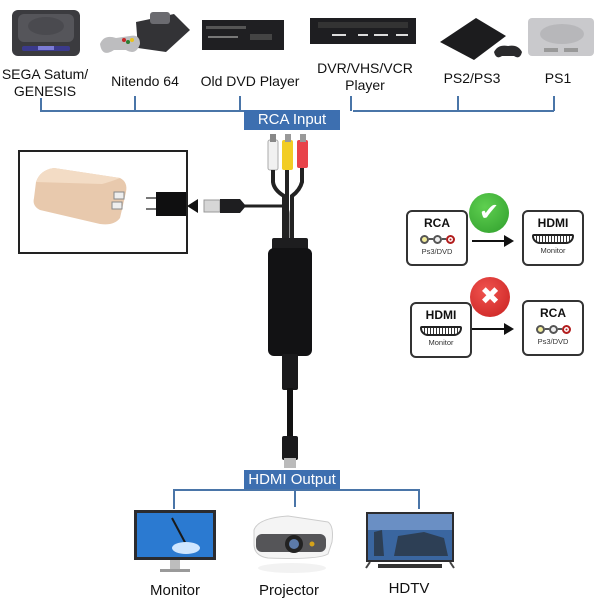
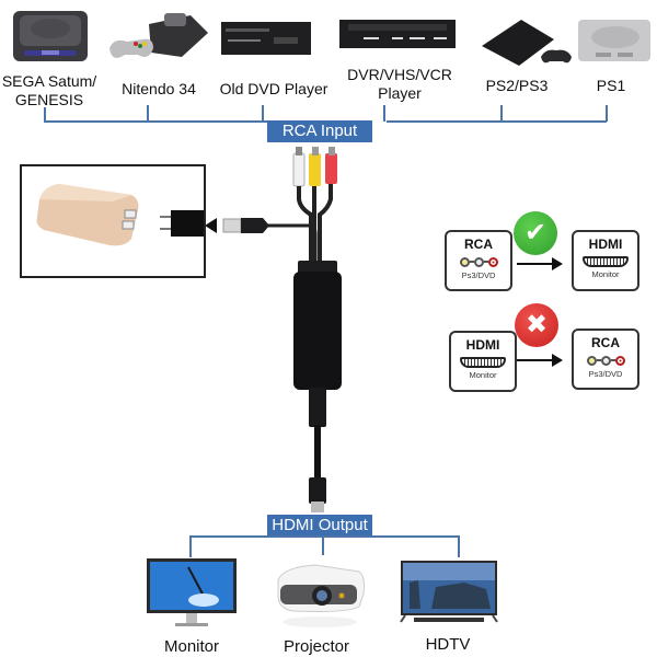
  SEGA Satum/
  GENESIS
- Nitendo 64
+ Nitendo 34
  Old DVD Player
  DVR/VHS/VCR
  Player
  PS2/PS3
  PS1
  RCA Input
  RCA
  Ps3/DVD
  HDMI
  Monitor
  ✔
  HDMI
  Monitor
  RCA
  Ps3/DVD
  ✖
  HDMI Output
  Monitor
  Projector
  HDTV
